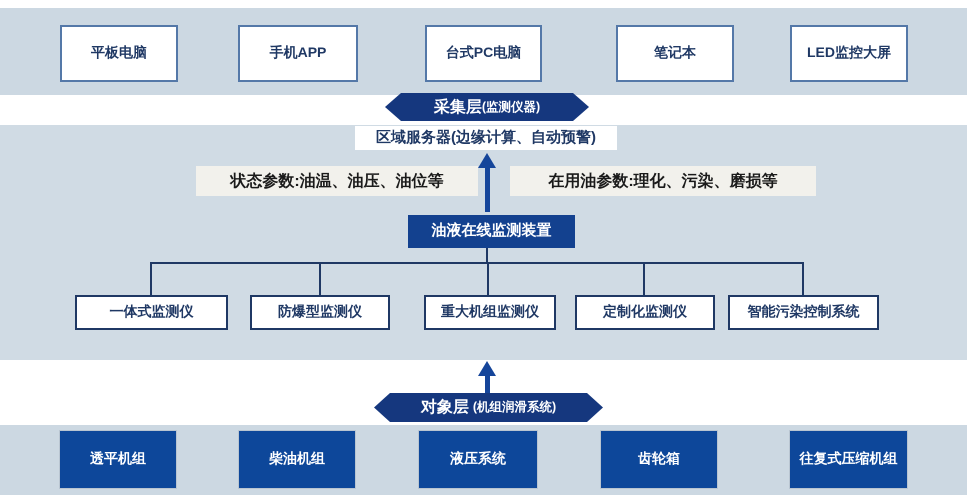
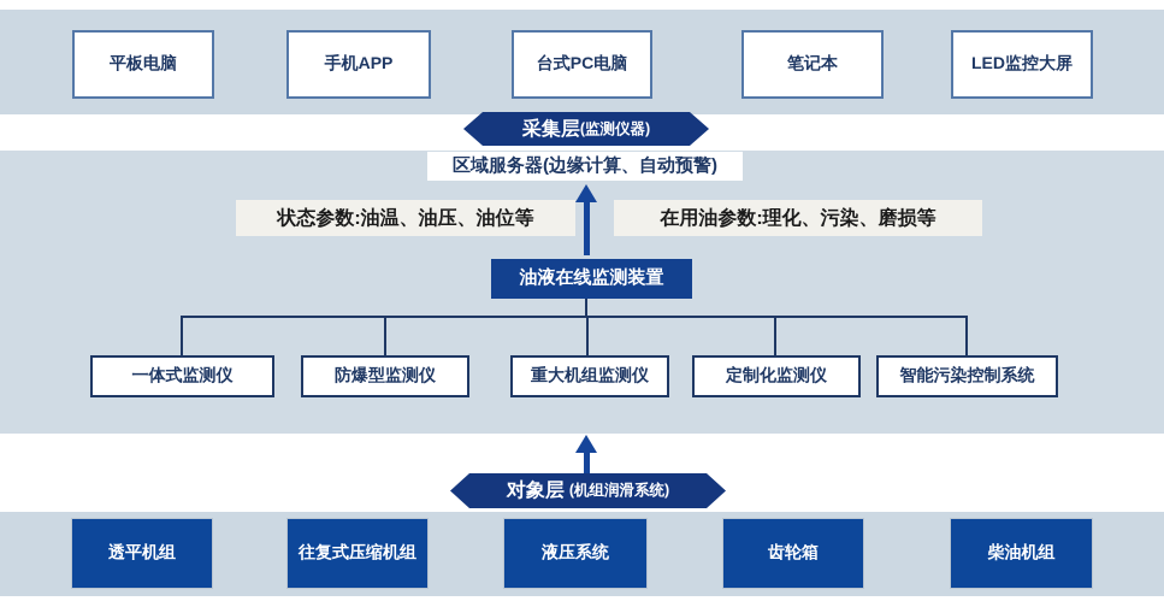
  平板电脑
  手机APP
  台式PC电脑
  笔记本
  LED监控大屏
  采集层
  (监测仪器)
  区域服务器(边缘计算、自动预警)
  状态参数:油温、油压、油位等
  在用油参数:理化、污染、磨损等
  油液在线监测装置
  一体式监测仪
  防爆型监测仪
  重大机组监测仪
  定制化监测仪
  智能污染控制系统
  对象层
  (机组润滑系统)
  透平机组
- 柴油机组
+ 往复式压缩机组
  液压系统
  齿轮箱
- 往复式压缩机组
+ 柴油机组
